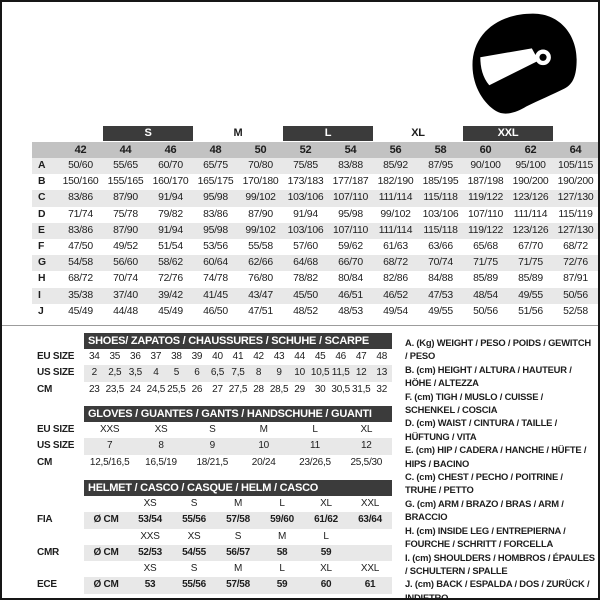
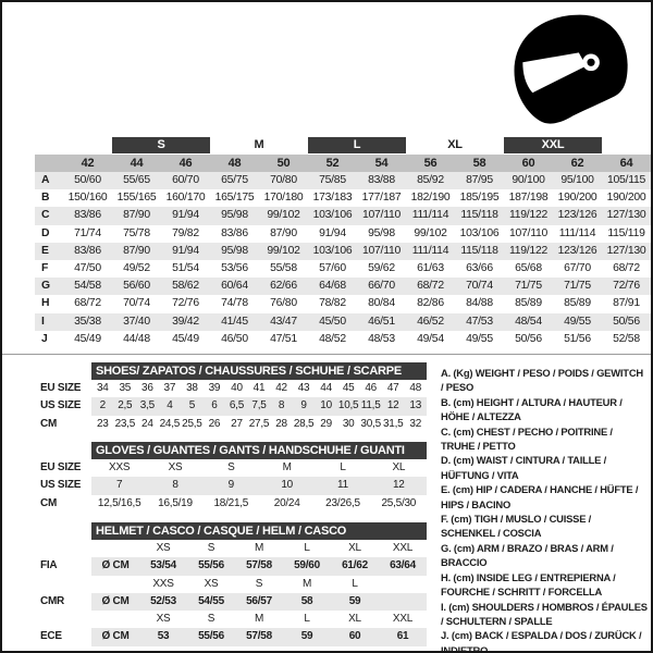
  S
  M
  L
  XL
  XXL
  42
  44
  46
  48
  50
  52
  54
  56
  58
  60
  62
  64
  A
  50/60
  55/65
  60/70
  65/75
  70/80
  75/85
  83/88
  85/92
  87/95
  90/100
  95/100
  105/115
  B
  150/160
  155/165
  160/170
  165/175
  170/180
  173/183
  177/187
  182/190
  185/195
  187/198
  190/200
  190/200
  C
  83/86
  87/90
  91/94
  95/98
  99/102
  103/106
  107/110
  111/114
  115/118
  119/122
  123/126
  127/130
  D
  71/74
  75/78
  79/82
  83/86
  87/90
  91/94
  95/98
  99/102
  103/106
  107/110
  111/114
  115/119
  E
  83/86
  87/90
  91/94
  95/98
  99/102
  103/106
  107/110
  111/114
  115/118
  119/122
  123/126
  127/130
  F
  47/50
  49/52
  51/54
  53/56
  55/58
  57/60
  59/62
  61/63
  63/66
  65/68
  67/70
  68/72
  G
  54/58
  56/60
  58/62
  60/64
  62/66
  64/68
  66/70
  68/72
  70/74
  71/75
  71/75
  72/76
  H
  68/72
  70/74
  72/76
  74/78
  76/80
  78/82
  80/84
  82/86
  84/88
  85/89
  85/89
  87/91
  I
  35/38
  37/40
  39/42
  41/45
  43/47
  45/50
  46/51
  46/52
  47/53
  48/54
  49/55
  50/56
  J
  45/49
  44/48
  45/49
  46/50
  47/51
  48/52
  48/53
  49/54
  49/55
  50/56
  51/56
  52/58
  SHOES/ ZAPATOS / CHAUSSURES / SCHUHE / SCARPE
  EU SIZE
  34
  35
  36
  37
  38
  39
  40
  41
  42
  43
  44
  45
  46
  47
  48
  US SIZE
  2
  2,5
  3,5
  4
  5
  6
  6,5
  7,5
  8
  9
  10
  10,5
  11,5
  12
  13
  CM
  23
  23,5
  24
  24,5
  25,5
  26
  27
  27,5
  28
  28,5
  29
  30
  30,5
  31,5
  32
  GLOVES / GUANTES / GANTS / HANDSCHUHE / GUANTI
  EU SIZE
  XXS
  XS
  S
  M
  L
  XL
  US SIZE
  7
  8
  9
  10
  11
  12
  CM
  12,5/16,5
  16,5/19
  18/21,5
  20/24
  23/26,5
  25,5/30
  HELMET / CASCO / CASQUE / HELM / CASCO
  XS
  S
  M
  L
  XL
  XXL
  FIA
  Ø CM
  53/54
  55/56
  57/58
  59/60
  61/62
  63/64
  XXS
  XS
  S
  M
  L
  CMR
  Ø CM
  52/53
  54/55
  56/57
  58
  59
  XS
  S
  M
  L
  XL
  XXL
  ECE
  Ø CM
  53
  55/56
  57/58
  59
  60
  61
  A. (Kg) WEIGHT / PESO / POIDS / GEWITCH / PESO
  B. (cm) HEIGHT / ALTURA / HAUTEUR / HÖHE / ALTEZZA
- F. (cm) TIGH / MUSLO / CUISSE / SCHENKEL / COSCIA
+ C. (cm) CHEST / PECHO / POITRINE / TRUHE / PETTO
  D. (cm) WAIST / CINTURA / TAILLE / HÜFTUNG / VITA
  E. (cm) HIP / CADERA / HANCHE / HÜFTE / HIPS / BACINO
- C. (cm) CHEST / PECHO / POITRINE / TRUHE / PETTO
+ F. (cm) TIGH / MUSLO / CUISSE / SCHENKEL / COSCIA
  G. (cm) ARM / BRAZO / BRAS / ARM / BRACCIO
  H. (cm) INSIDE LEG / ENTREPIERNA / FOURCHE / SCHRITT / FORCELLA
  I. (cm) SHOULDERS / HOMBROS / ÉPAULES / SCHULTERN / SPALLE
  J. (cm) BACK / ESPALDA / DOS / ZURÜCK / INDIETRO
